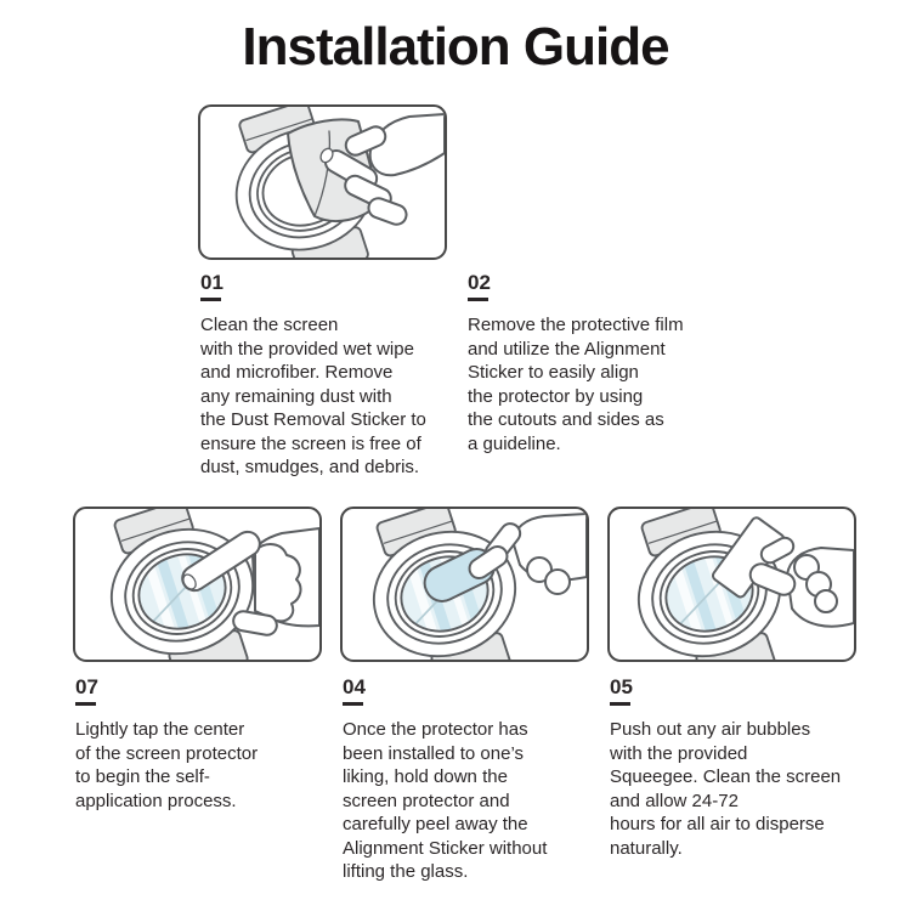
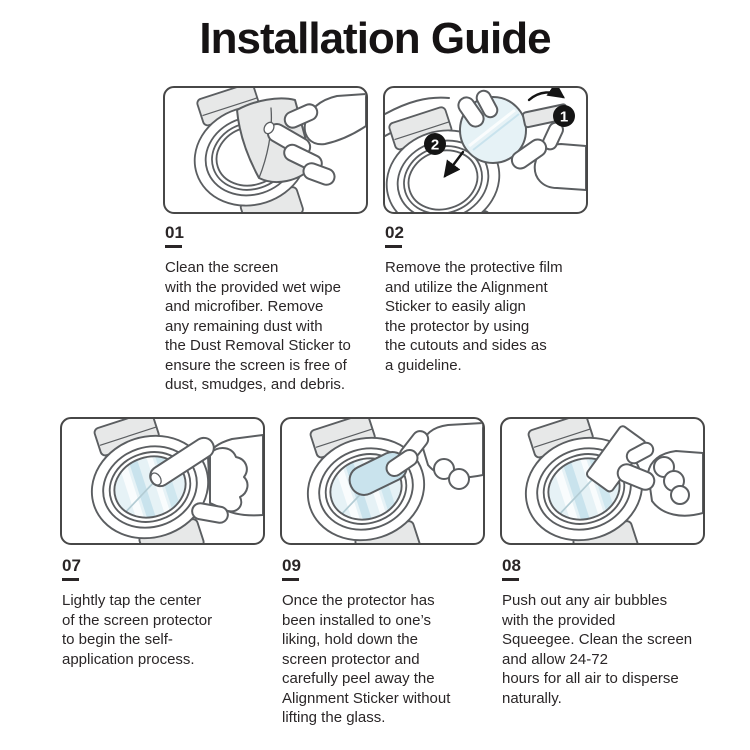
  Installation Guide
  01
  Clean the screen
  with the provided wet wipe
  and microfiber. Remove
  any remaining dust with
  the Dust Removal Sticker to
  ensure the screen is free of
  dust, smudges, and debris.
+ 1
+ 2
  02
  Remove the protective film
  and utilize the Alignment
  Sticker to easily align
  the protector by using
  the cutouts and sides as
  a guideline.
  07
  Lightly tap the center
  of the screen protector
  to begin the self-
  application process.
- 04
+ 09
  Once the protector has
  been installed to one’s
  liking, hold down the
  screen protector and
  carefully peel away the
  Alignment Sticker without
  lifting the glass.
- 05
+ 08
  Push out any air bubbles
  with the provided
  Squeegee. Clean the screen
  and allow 24-72
  hours for all air to disperse
  naturally.
